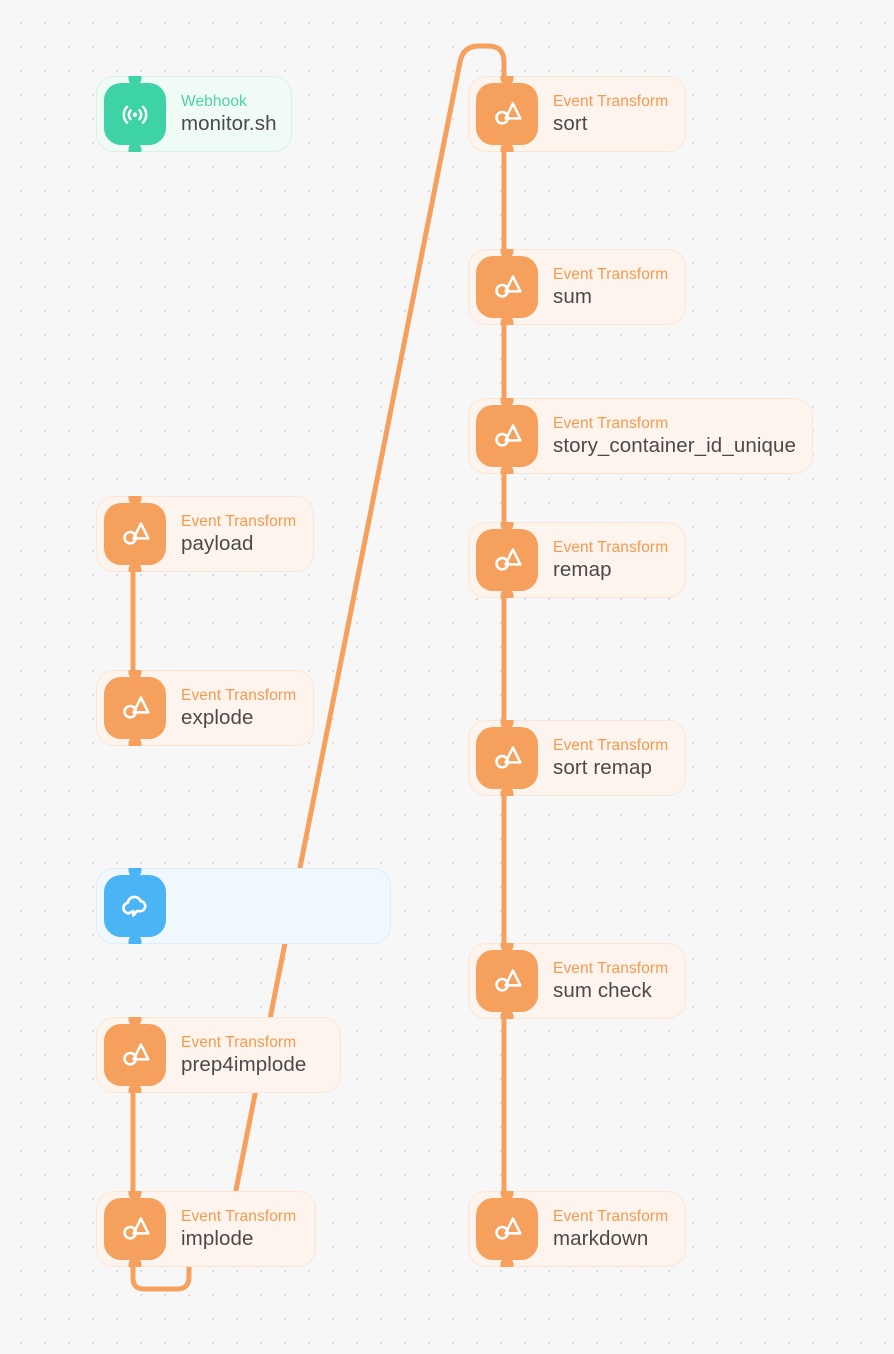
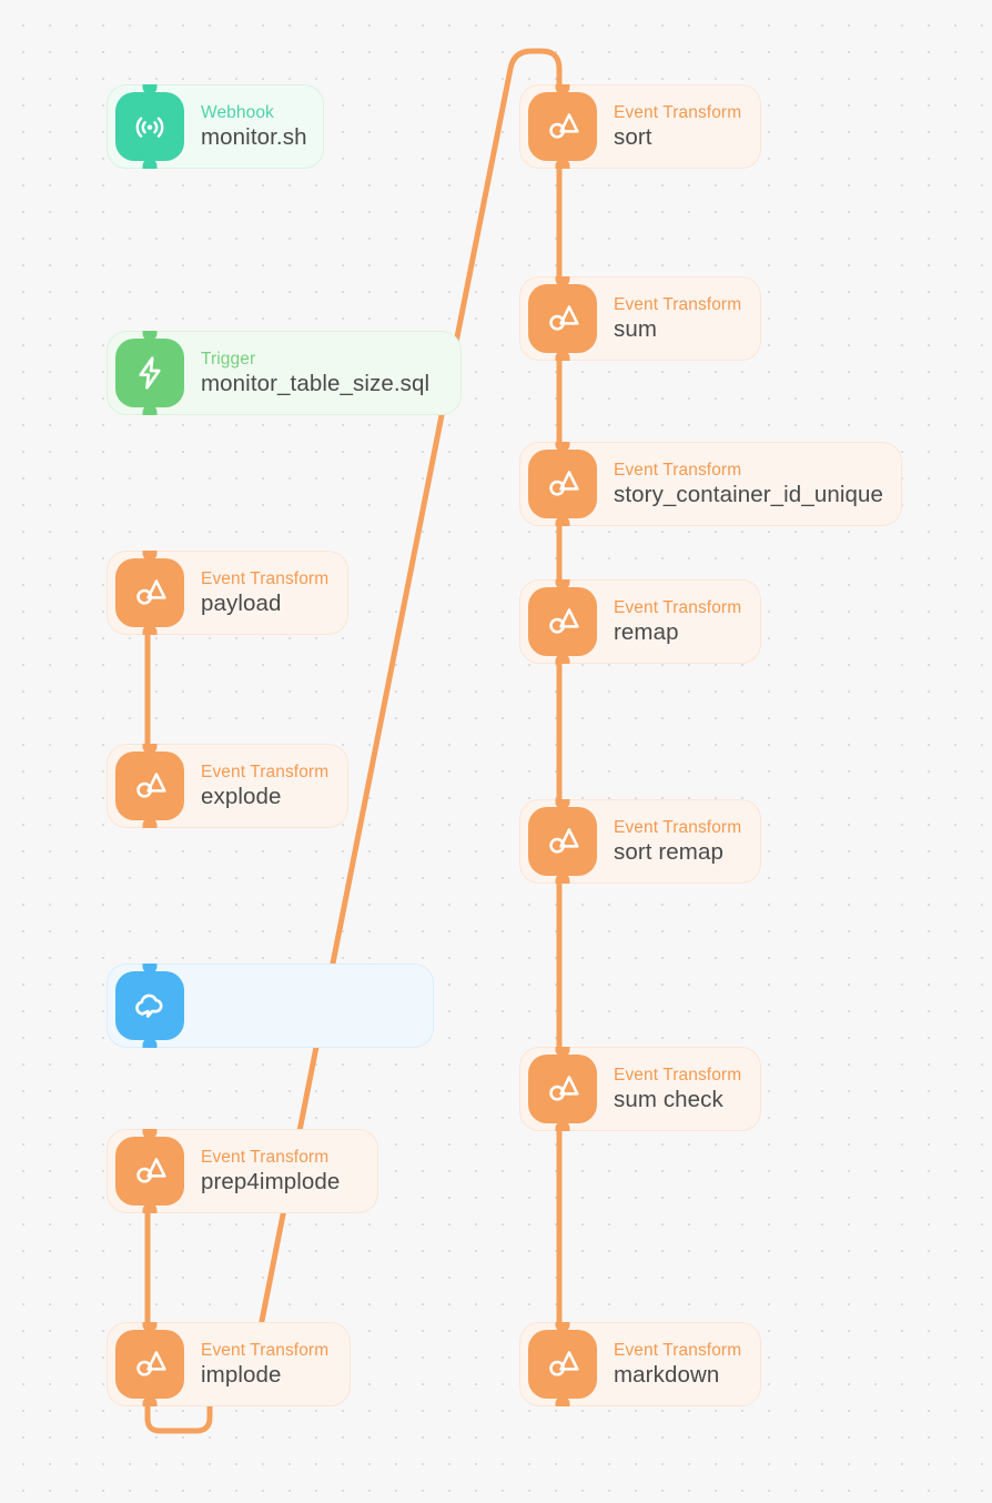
  Webhook
  monitor.sh
+ Trigger
+ monitor_table_size.sql
  Event Transform
  payload
  Event Transform
  explode
  Event Transform
  prep4implode
  Event Transform
  implode
  Event Transform
  sort
  Event Transform
  sum
  Event Transform
  story_container_id_unique
  Event Transform
  remap
  Event Transform
  sort remap
  Event Transform
  sum check
  Event Transform
  markdown
